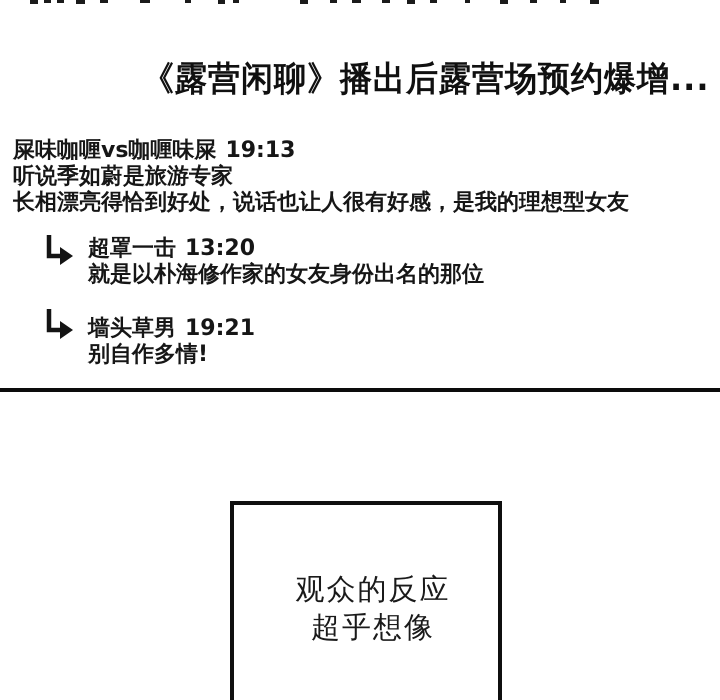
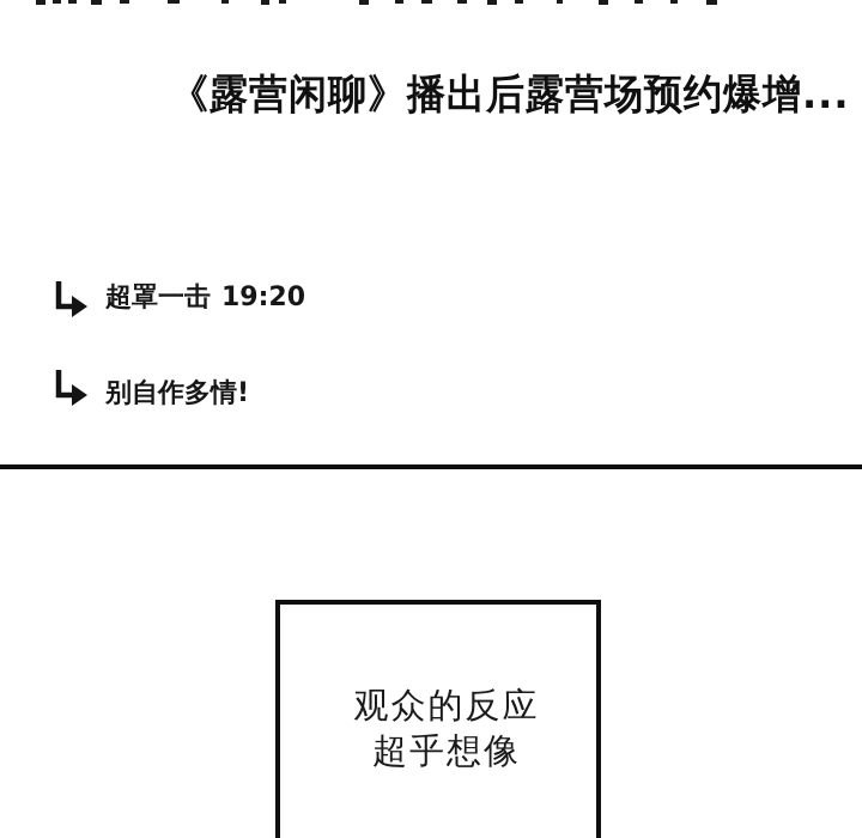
  《露营闲聊》播出后露营场预约爆增...
- 屎味咖喱vs咖喱味屎 19:13
- 听说季如蔚是旅游专家
- 长相漂亮得恰到好处，说话也让人很有好感，是我的理想型女友
- 超罩一击 13:20
+ 超罩一击 19:20
- 就是以朴海修作家的女友身份出名的那位
- 墙头草男 19:21
  别自作多情!
  观众的反应
  超乎想像
